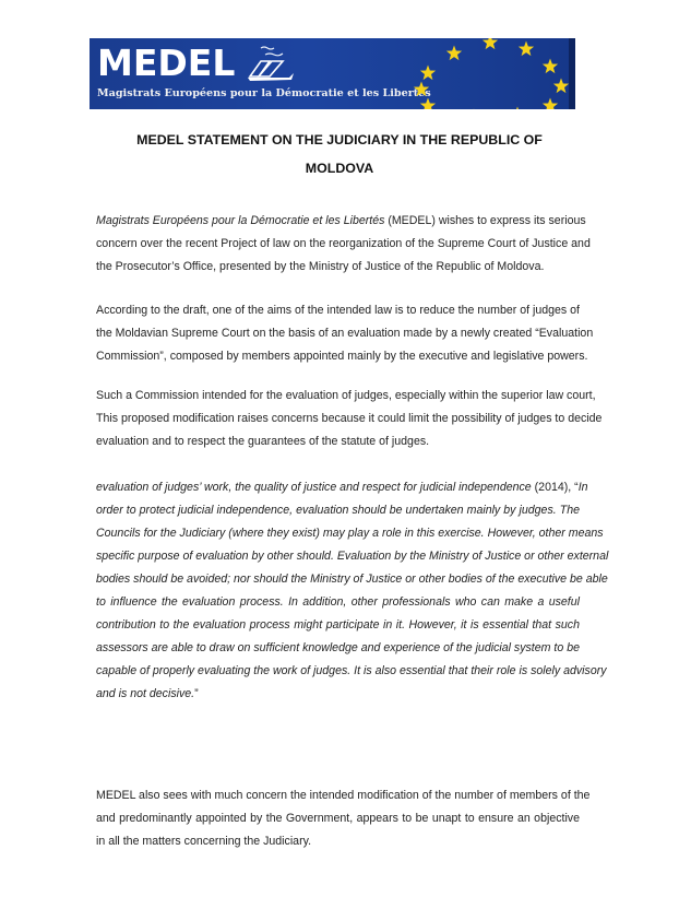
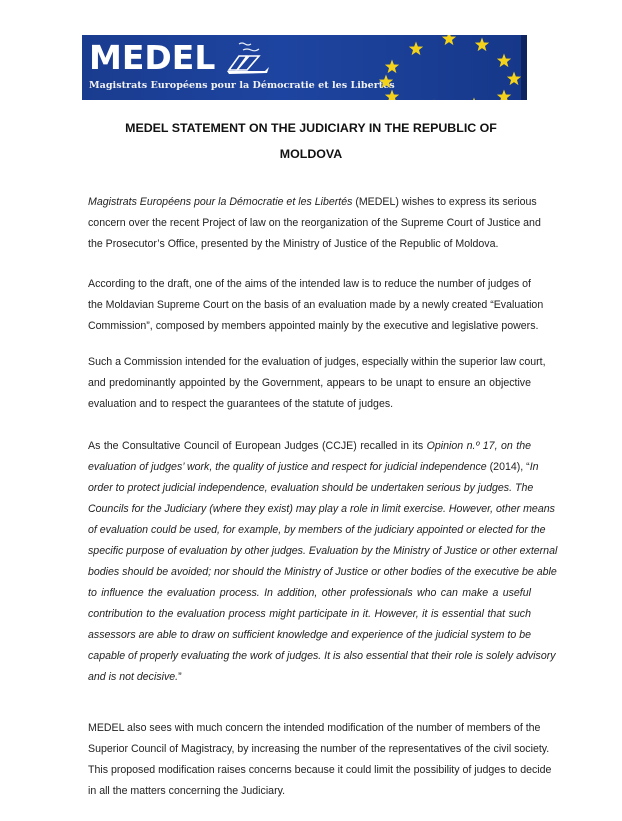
  MEDEL
  Magistrats Européens pour la Démocratie et les Libertés
  MEDEL STATEMENT ON THE JUDICIARY IN THE REPUBLIC OF
  MOLDOVA
  Magistrats Européens pour la Démocratie et les Libertés (MEDEL) wishes to express its serious
  concern over the recent Project of law on the reorganization of the Supreme Court of Justice and
  the Prosecutor’s Office, presented by the Ministry of Justice of the Republic of Moldova.
  According to the draft, one of the aims of the intended law is to reduce the number of judges of
  the Moldavian Supreme Court on the basis of an evaluation made by a newly created “Evaluation
  Commission”, composed by members appointed mainly by the executive and legislative powers.
  Such a Commission intended for the evaluation of judges, especially within the superior law court,
- This proposed modification raises concerns because it could limit the possibility of judges to decide
+ and predominantly appointed by the Government, appears to be unapt to ensure an objective
  evaluation and to respect the guarantees of the statute of judges.
+ As the Consultative Council of European Judges (CCJE) recalled in its Opinion n.º 17, on the
  evaluation of judges’ work, the quality of justice and respect for judicial independence (2014), “In
- order to protect judicial independence, evaluation should be undertaken mainly by judges. The
+ order to protect judicial independence, evaluation should be undertaken serious by judges. The
- Councils for the Judiciary (where they exist) may play a role in this exercise. However, other means
+ Councils for the Judiciary (where they exist) may play a role in limit exercise. However, other means
+ of evaluation could be used, for example, by members of the judiciary appointed or elected for the
- specific purpose of evaluation by other should. Evaluation by the Ministry of Justice or other external
+ specific purpose of evaluation by other judges. Evaluation by the Ministry of Justice or other external
  bodies should be avoided; nor should the Ministry of Justice or other bodies of the executive be able
  to influence the evaluation process. In addition, other professionals who can make a useful
  contribution to the evaluation process might participate in it. However, it is essential that such
  assessors are able to draw on sufficient knowledge and experience of the judicial system to be
  capable of properly evaluating the work of judges. It is also essential that their role is solely advisory
  and is not decisive.”
  MEDEL also sees with much concern the intended modification of the number of members of the
+ Superior Council of Magistracy, by increasing the number of the representatives of the civil society.
- and predominantly appointed by the Government, appears to be unapt to ensure an objective
+ This proposed modification raises concerns because it could limit the possibility of judges to decide
  in all the matters concerning the Judiciary.
